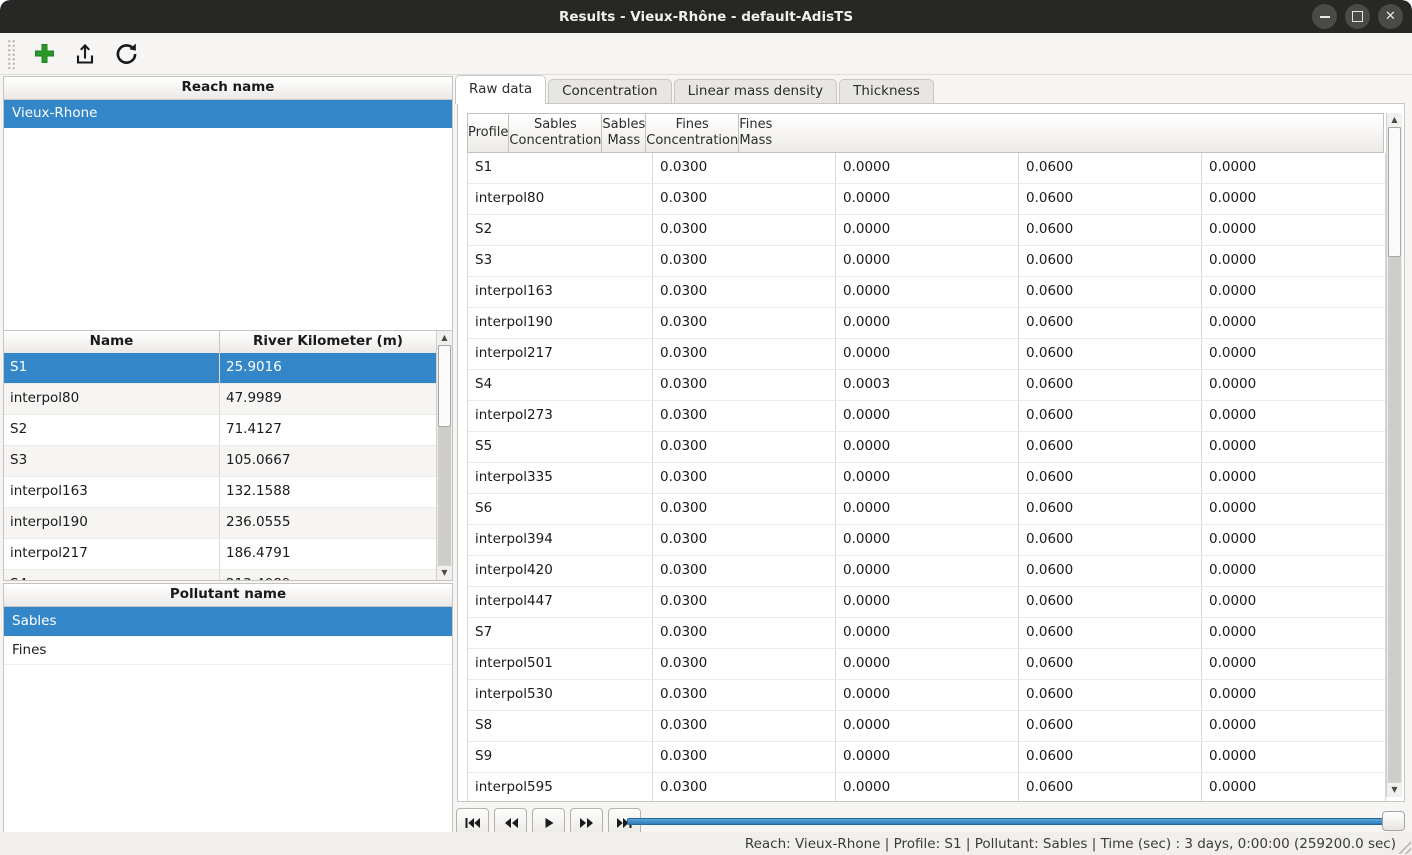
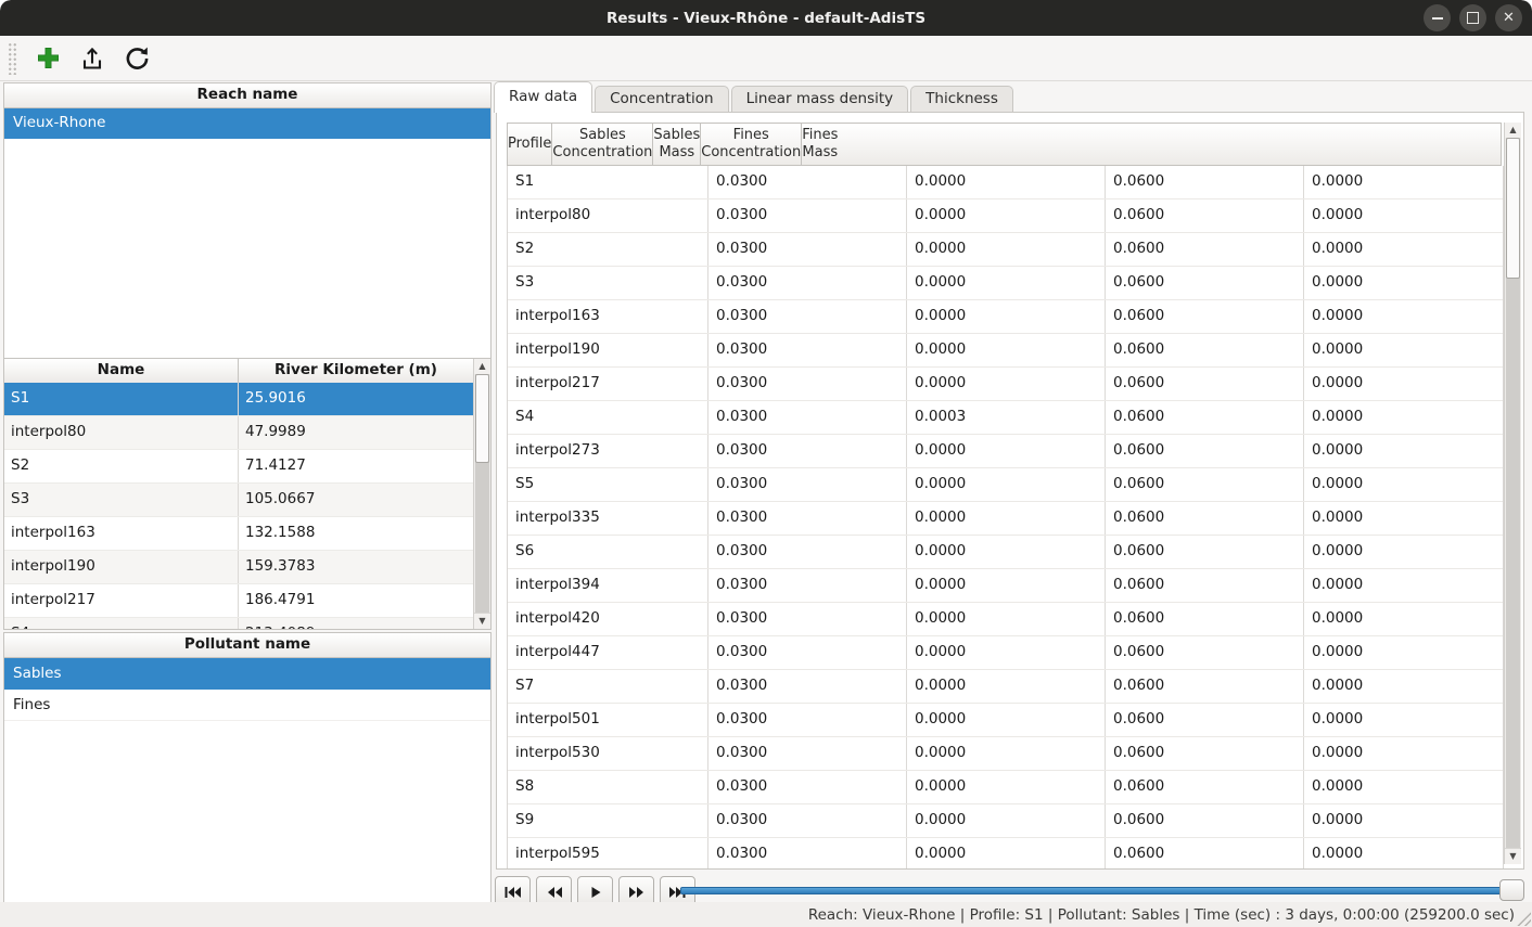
  Results - Vieux-Rhône - default-AdisTS
  ✕
  Reach name
  Vieux-Rhone
  Name
  River Kilometer (m)
  S1
  25.9016
  interpol80
  47.9989
  S2
  71.4127
  S3
  105.0667
  interpol163
  132.1588
  interpol190
- 236.0555
+ 159.3783
  interpol217
  186.4791
  ▲
  ▼
  Pollutant name
  Sables
  Fines
  Raw data
  Concentration
  Linear mass density
  Thickness
  Profile
  Sables
  Concentration
  Sables
  Mass
  Fines
  Concentration
  Fines
  Mass
  S1
  0.0300
  0.0000
  0.0600
  0.0000
  interpol80
  0.0300
  0.0000
  0.0600
  0.0000
  S2
  0.0300
  0.0000
  0.0600
  0.0000
  S3
  0.0300
  0.0000
  0.0600
  0.0000
  interpol163
  0.0300
  0.0000
  0.0600
  0.0000
  interpol190
  0.0300
  0.0000
  0.0600
  0.0000
  interpol217
  0.0300
  0.0000
  0.0600
  0.0000
  S4
  0.0300
  0.0003
  0.0600
  0.0000
  interpol273
  0.0300
  0.0000
  0.0600
  0.0000
  S5
  0.0300
  0.0000
  0.0600
  0.0000
  interpol335
  0.0300
  0.0000
  0.0600
  0.0000
  S6
  0.0300
  0.0000
  0.0600
  0.0000
  interpol394
  0.0300
  0.0000
  0.0600
  0.0000
  interpol420
  0.0300
  0.0000
  0.0600
  0.0000
  interpol447
  0.0300
  0.0000
  0.0600
  0.0000
  S7
  0.0300
  0.0000
  0.0600
  0.0000
  interpol501
  0.0300
  0.0000
  0.0600
  0.0000
  interpol530
  0.0300
  0.0000
  0.0600
  0.0000
  S8
  0.0300
  0.0000
  0.0600
  0.0000
  S9
  0.0300
  0.0000
  0.0600
  0.0000
  interpol595
  0.0300
  0.0000
  0.0600
  0.0000
  ▲
  ▼
  Reach: Vieux-Rhone | Profile: S1 | Pollutant: Sables | Time (sec) : 3 days, 0:00:00 (259200.0 sec)
